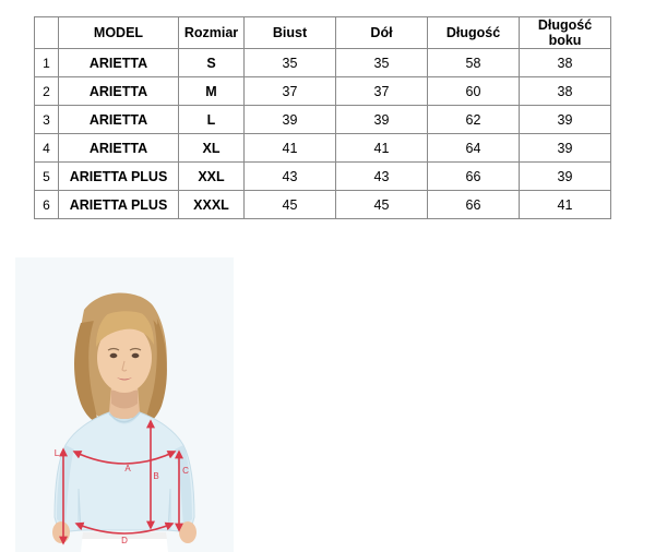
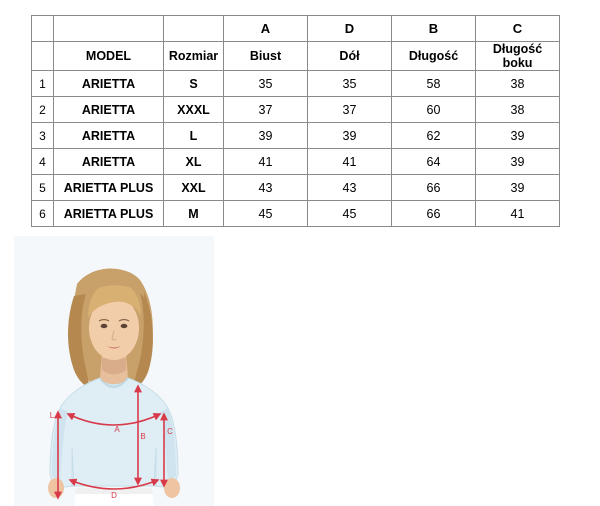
+ 			A	D	B	C
  	MODEL	Rozmiar	Biust	Dół	Długość	Długość boku
  1	ARIETTA	S	35	35	58	38
- 2	ARIETTA	M	37	37	60	38
+ 2	ARIETTA	XXXL	37	37	60	38
  3	ARIETTA	L	39	39	62	39
  4	ARIETTA	XL	41	41	64	39
  5	ARIETTA PLUS	XXL	43	43	66	39
- 6	ARIETTA PLUS	XXXL	45	45	66	41
+ 6	ARIETTA PLUS	M	45	45	66	41
  A
  D
  B
  C
  L
